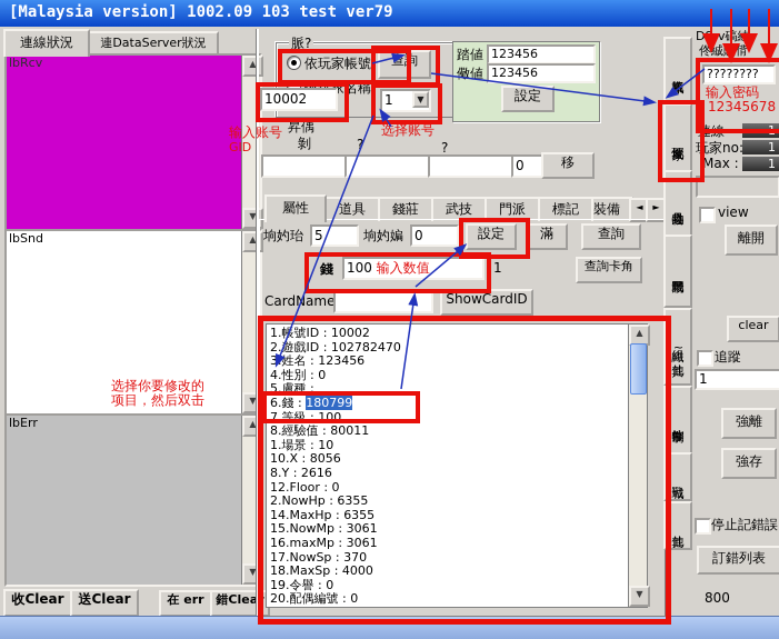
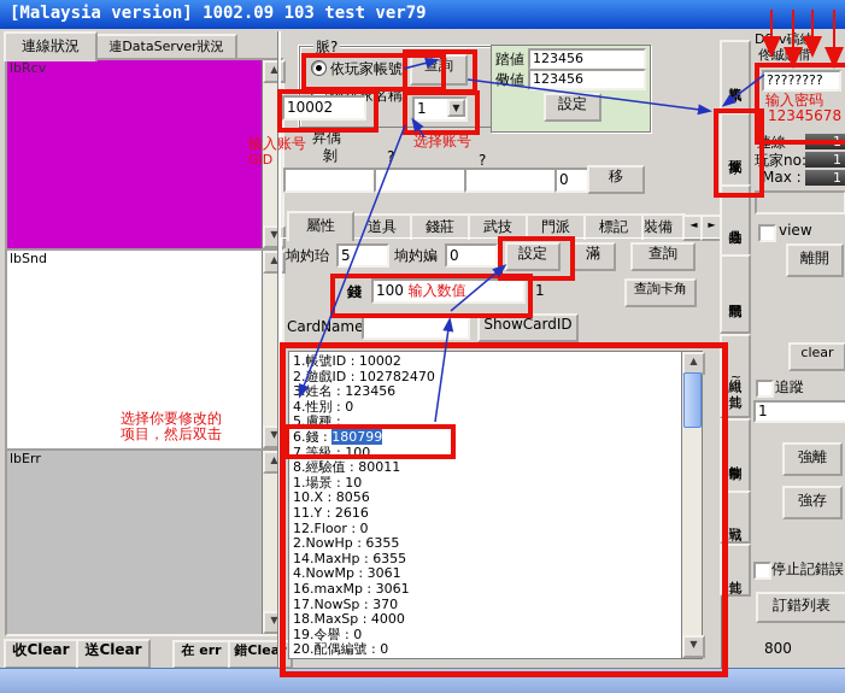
  [Malaysia version] 1002.09 103 test ver79
  連線狀況
  連DataServer狀況
  lbRcv
  ▲
  ▼
  lbSnd
  ▲
  ▼
  lbErr
  ▲
  ▼
  收Clear
  送Clear
  在 err
  錯Clear
  脈?
  依玩家帳號
  查詢
  10002
  1
  ▼
  踏値
  123456
  儆値
  123456
  設定
  昇偊
  剝
  ?
  ?
  0
  移
  屬性
  道具
  錢莊
  武技
  門派
  標記
  裝備
  ◄
  ►
  垧妁珆
  5
  垧妁媥
  0
  設定
  滿
  查詢
  錢
  100 输入数值
  1
  查詢卡角
  Cardame
  ShowCardID
  1.帳號ID : 10002
  2.遊戲ID : 102782470
  3.姓名 : 123456
  4.性別 : 0
  5.膚種 :
  6.錢 : 180799
  7.等級 : 100
  8.經驗值 : 80011
  1.場景 : 10
  10.X : 8056
- 8.Y : 2616
+ 11.Y : 2616
  12.Floor : 0
  2.NowHp : 6355
  14.MaxHp : 6355
- 15.NowMp : 3061
+ 4.NowMp : 3061
  16.maxMp : 3061
  17.NowSp : 370
  18.MaxSp : 4000
  19.令譽 : 0
  20.配偶編號 : 0
  ▲
  ▼
  DSrv絓
  佟絾賳偝
  ????????
  输入密码
  12345678
  連線
  1
  玩家no:
  1
  Max :
  1
  view
  離開
  clear
  追蹤
  1
  強離
  強存
  停止記錯誤
  訂錯列表
  800
  输入账号
  GID
  选择账号
  选择你要修改的
  项目，然后双击
